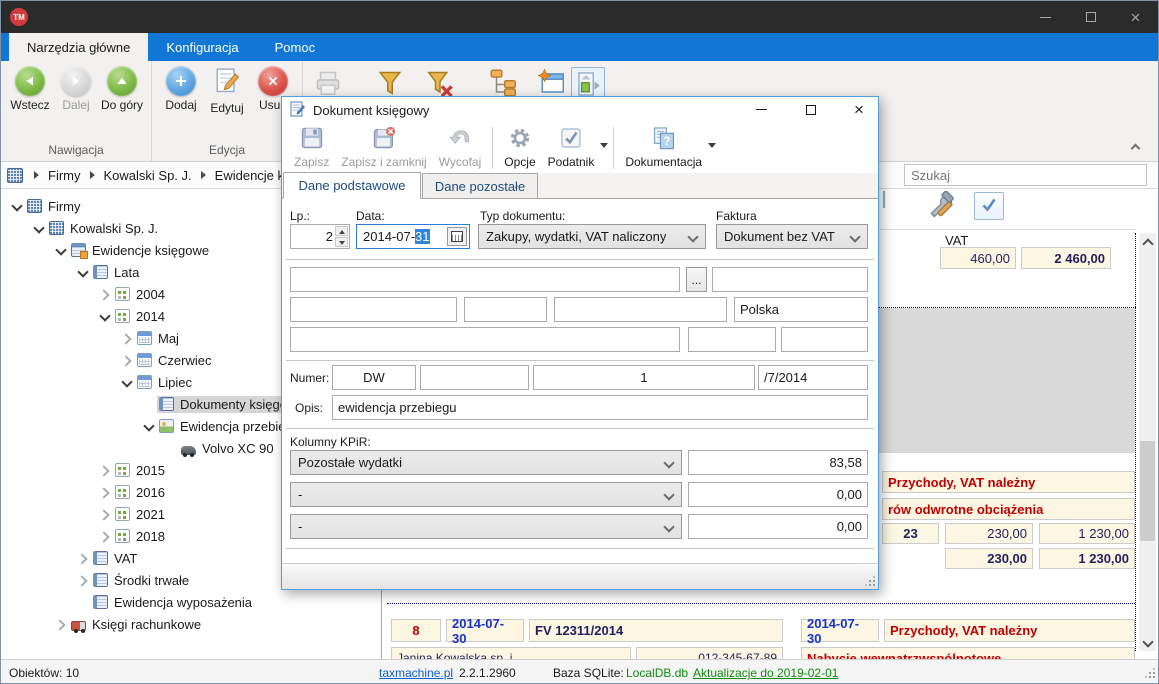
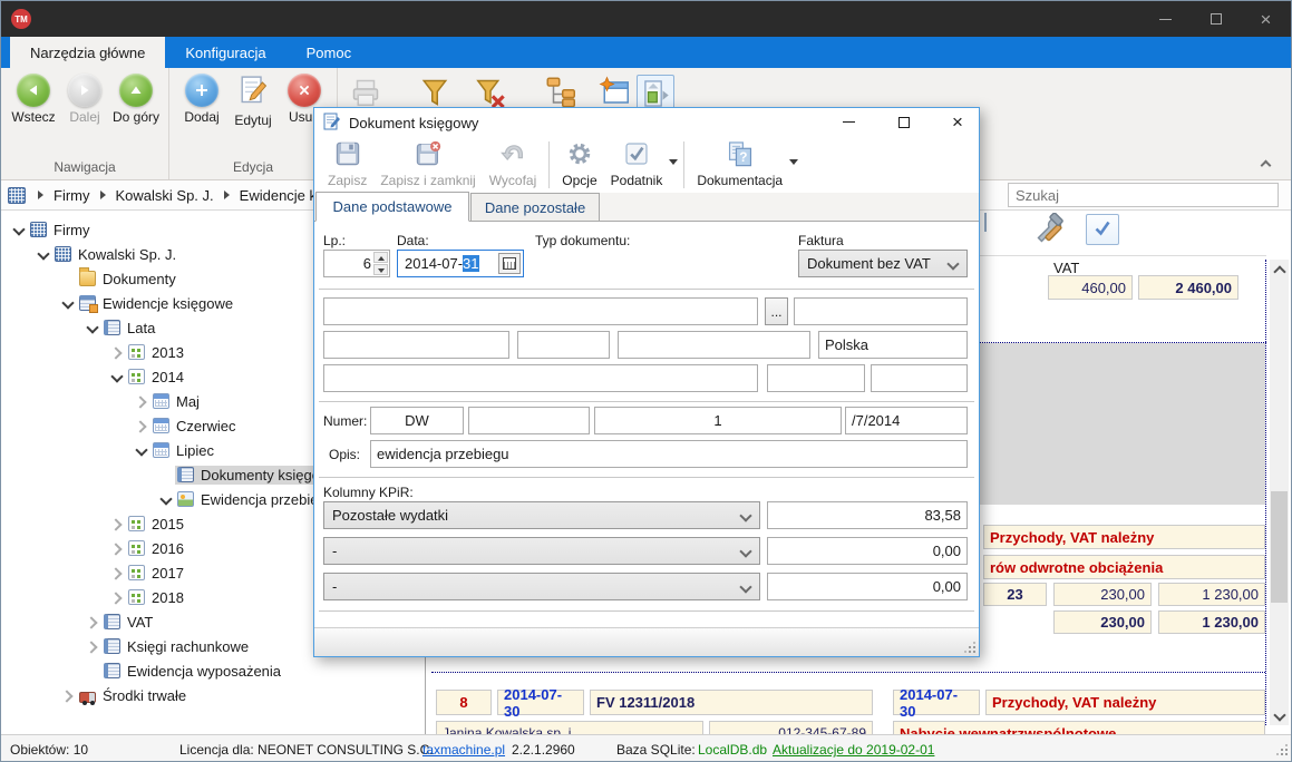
  TM
  ×
  Narzędzia główne
  Konfiguracja
  Pomoc
  Wstecz
  Dalej
  Do góry
  Nawigacja
  Dodaj
  Edytuj
  Usu
  Edycja
  Firmy
  Kowalski Sp. J.
  Szukaj
  Firmy
  Kowalski Sp. J.
+ Dokumenty
  Ewidencje księgowe
  Lata
- 2004
+ 2013
  2014
  Maj
  Czerwiec
  Lipiec
  Dokumenty księg
  Ewidencja przebi
- Volvo XC 90
  2015
  2016
- 2021
+ 2017
  2018
  VAT
- Środki trwałe
+ Księgi rachunkowe
  Ewidencja wyposażenia
- Księgi rachunkowe
+ Środki trwałe
  VAT
  460,00
  2 460,00
  Przychody, VAT należny
  rów odwrotne obciążenia
  23
  230,00
  1 230,00
  230,00
  1 230,00
  8
  2014-07-30
- FV 12311/2014
+ FV 12311/2018
  2014-07-30
  Przychody, VAT należny
  Janina Kowalska sp. j.
  012-345-67-89
  Nabycie wewnątrzwspólnotowe
  Obiektów: 10
+ Licencja dla: NEONET CONSULTING S.C.
  taxmachine.pl
  2.2.1.2960
  Baza SQLite:
  LocalDB.db
  Aktualizacje do 2019-02-01
  Dokument księgowy
  ×
  Zapisz
  Zapisz i zamknij
  Wycofaj
  Opcje
  Podatnik
  ?
  Dokumentacja
  Dane podstawowe
  Dane pozostałe
  Lp.:
  Data:
  Typ dokumentu:
  Faktura
- 2
+ 6
  2014-07-
  31
- Zakupy, wydatki, VAT naliczony
  Dokument bez VAT
  ...
  Polska
  Numer:
  DW
  1
  /7/2014
  Opis:
  ewidencja przebiegu
  Kolumny KPiR:
  Pozostałe wydatki
  83,58
  -
  0,00
  -
  0,00
